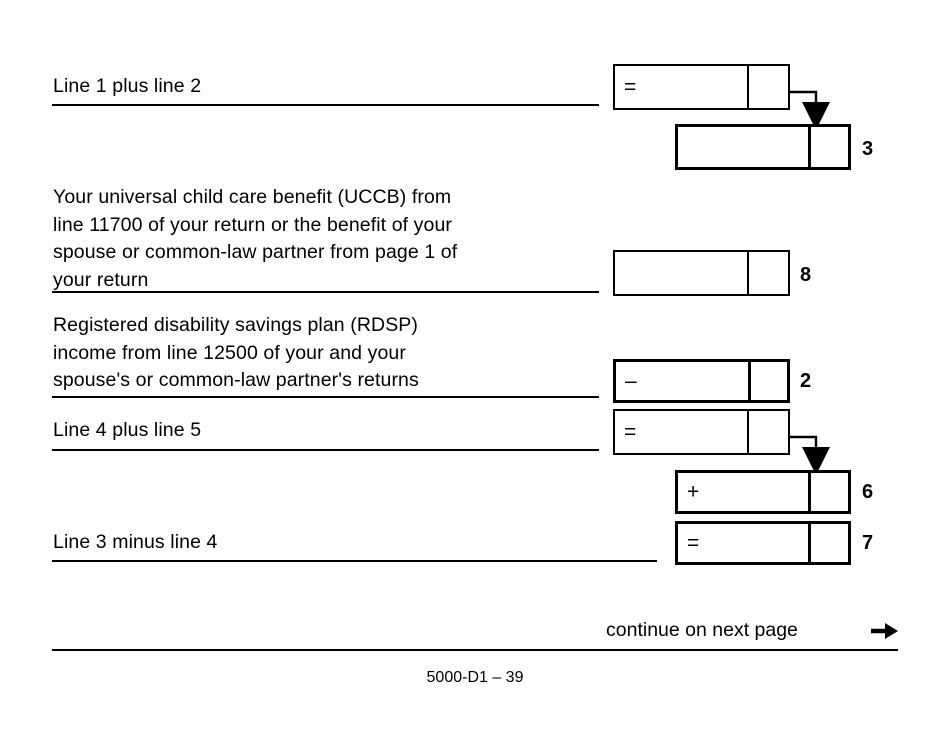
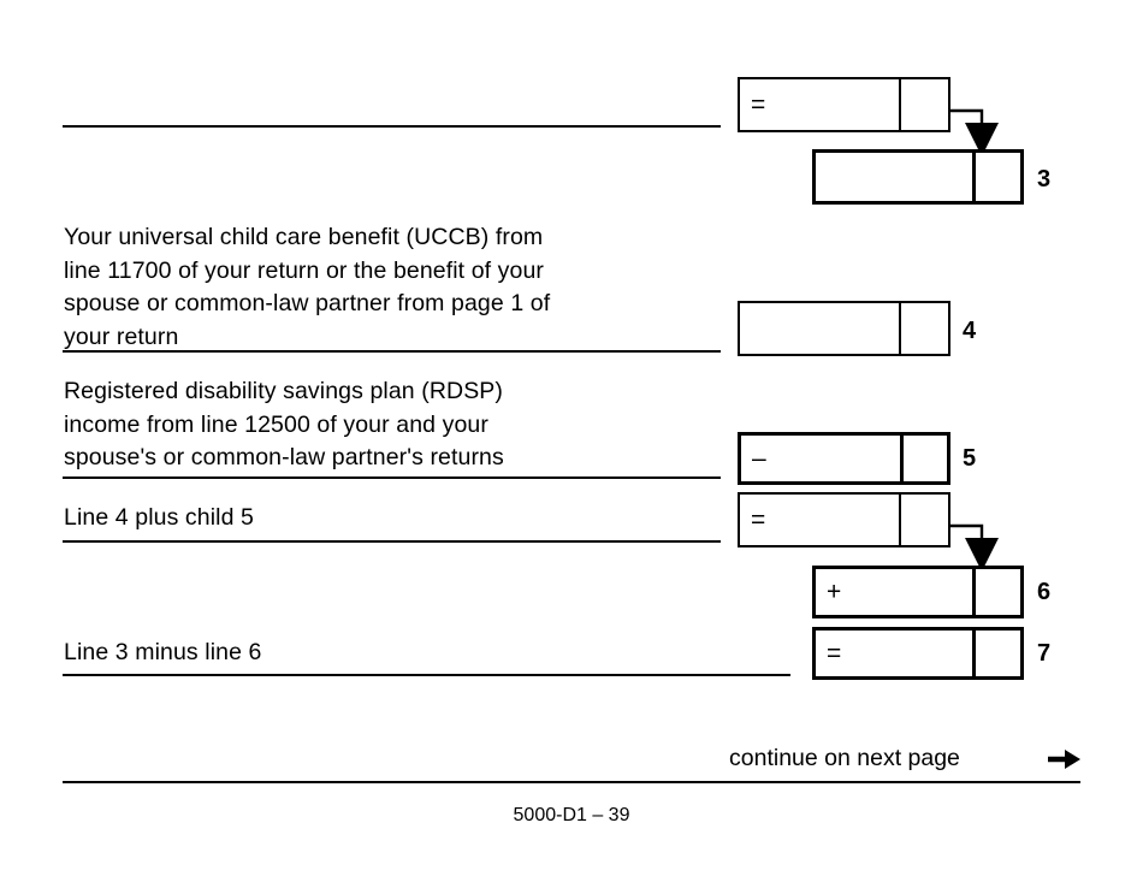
- Line 1 plus line 2
  =
  3
  Your universal child care benefit (UCCB) from
  line 11700 of your return or the benefit of your
  spouse or common-law partner from page 1 of
  your return
- 8
+ 4
  Registered disability savings plan (RDSP)
  income from line 12500 of your and your
  spouse's or common-law partner's returns
  –
- 2
+ 5
- Line 4 plus line 5
+ Line 4 plus child 5
  =
  +
  6
- Line 3 minus line 4
+ Line 3 minus line 6
  =
  7
  continue on next page
  5000-D1 – 39
